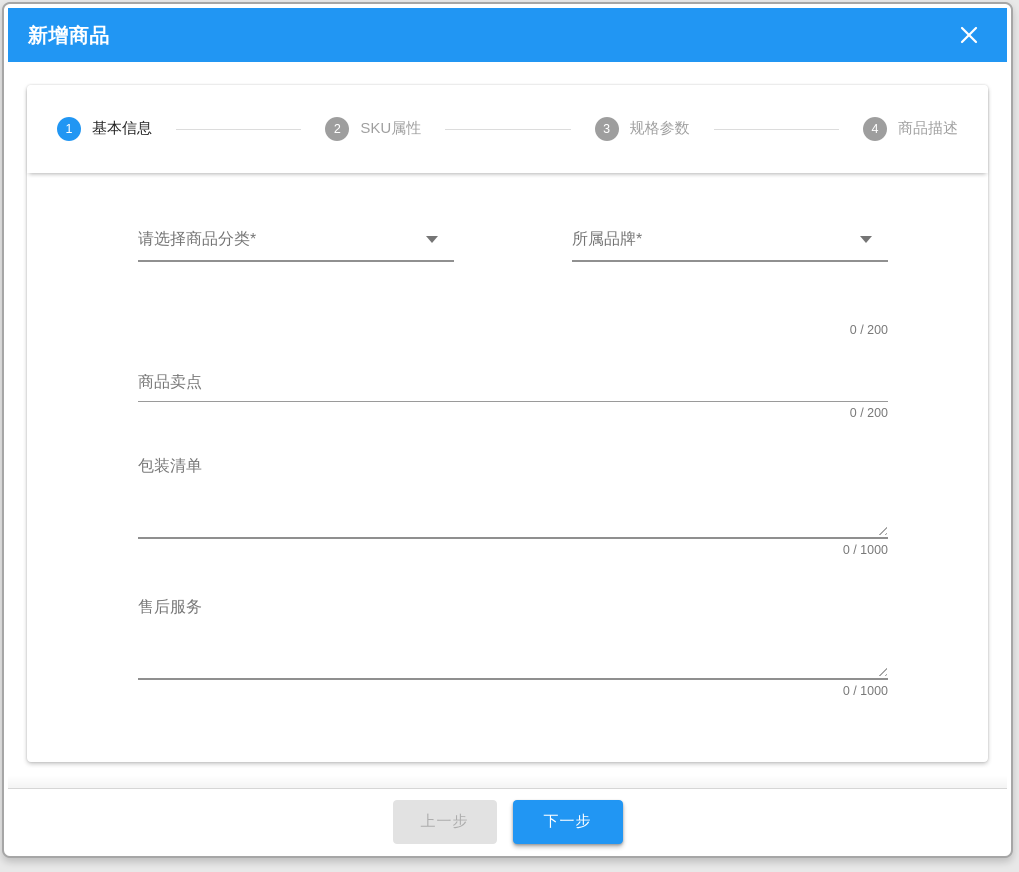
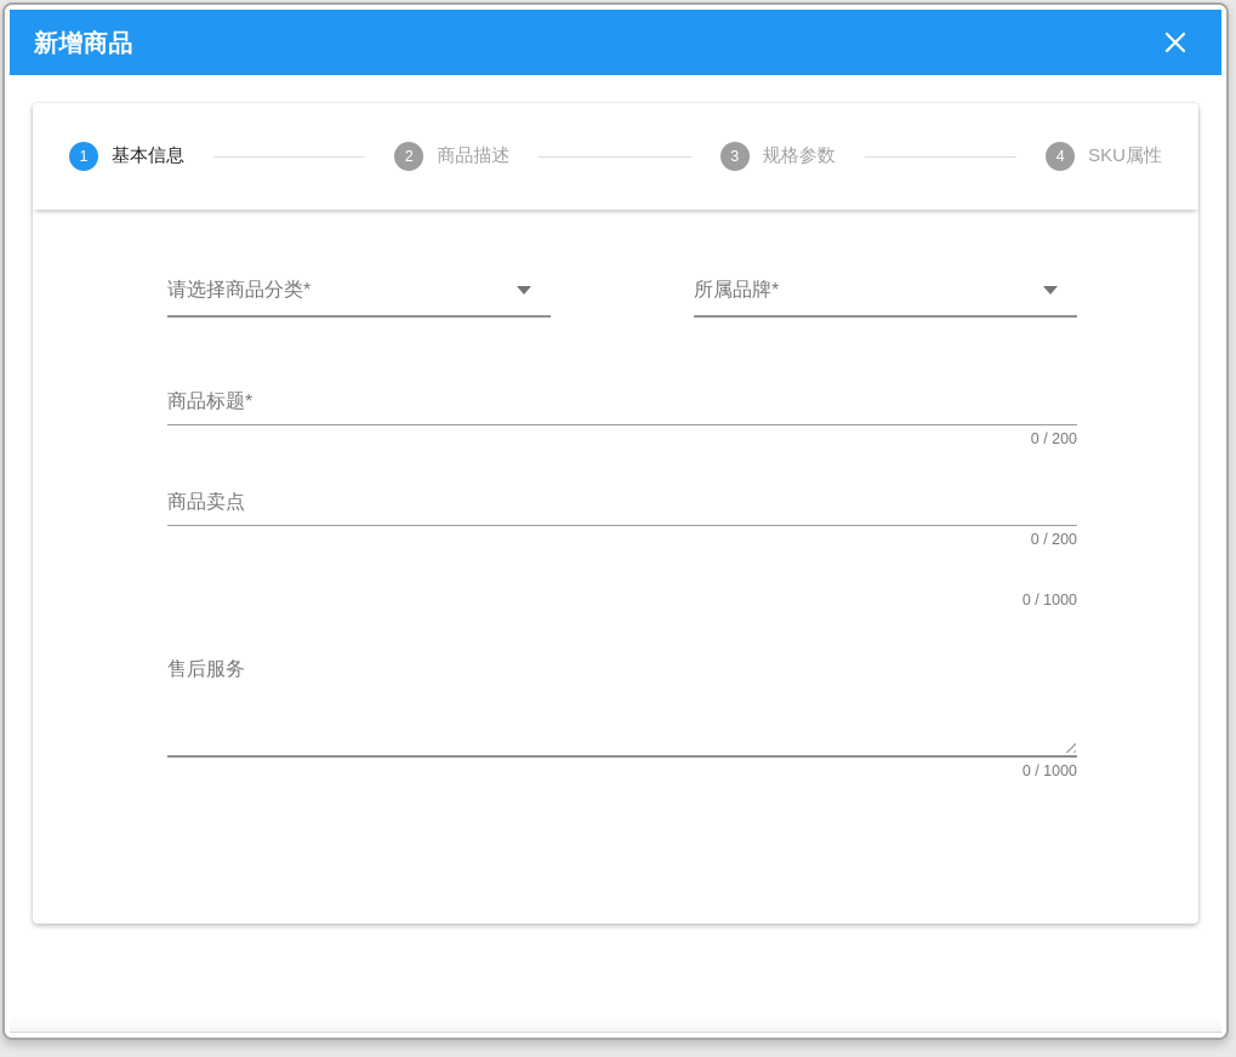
  新增商品
  1
  基本信息
  2
- SKU属性
+ 商品描述
  3
  规格参数
  4
- 商品描述
+ SKU属性
  请选择商品分类*
  所属品牌*
+ 商品标题*
  0 / 200
  商品卖点
  0 / 200
- 包装清单
  0 / 1000
  售后服务
  0 / 1000
- 上一步
- 下一步
